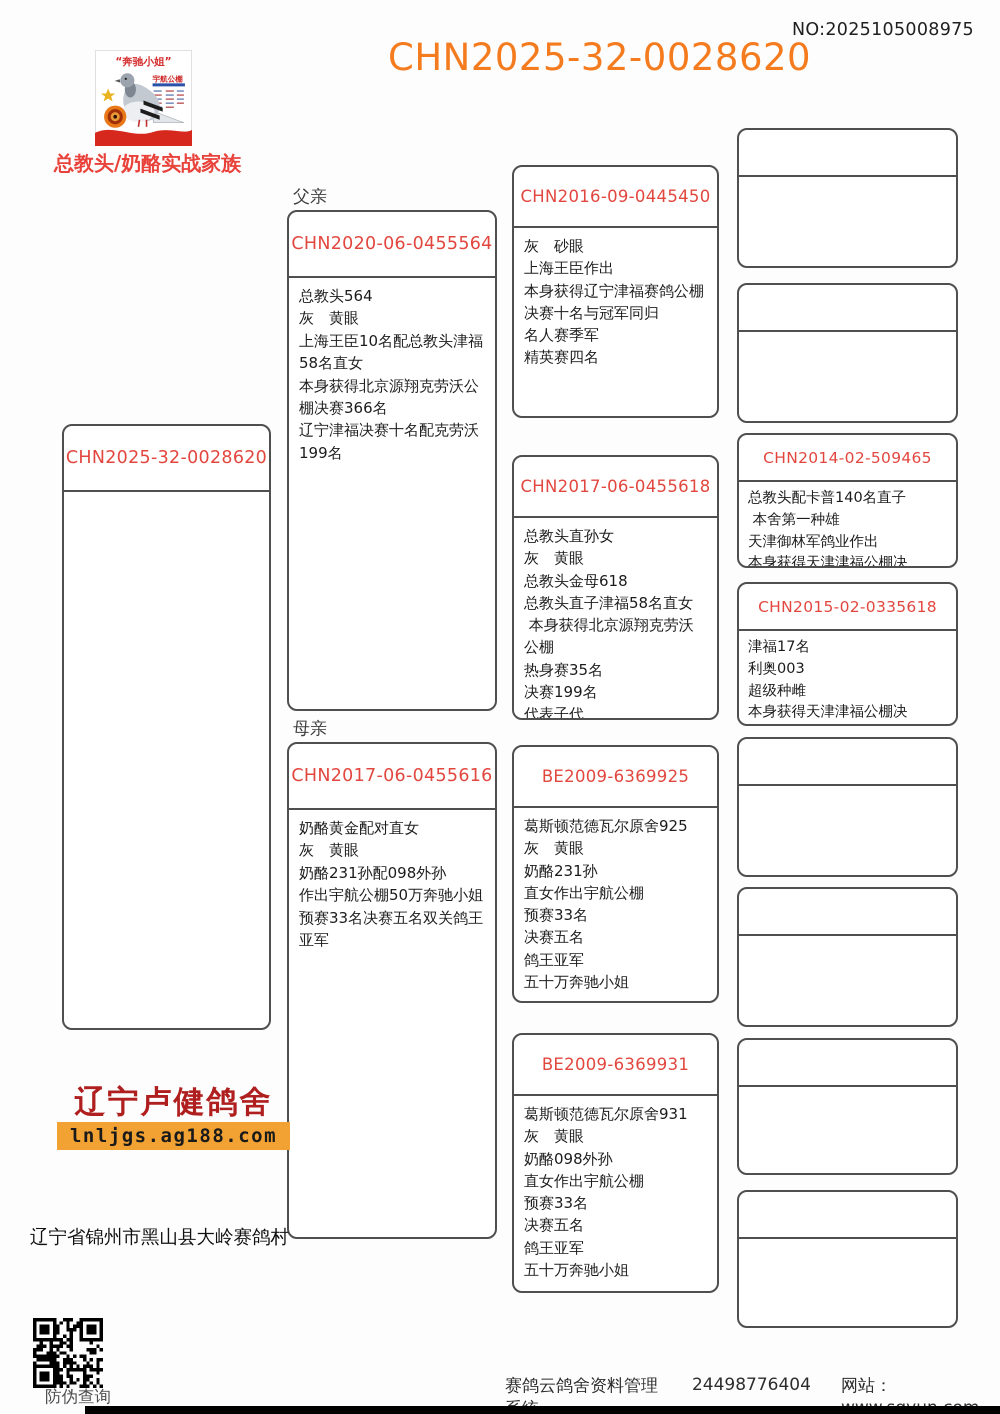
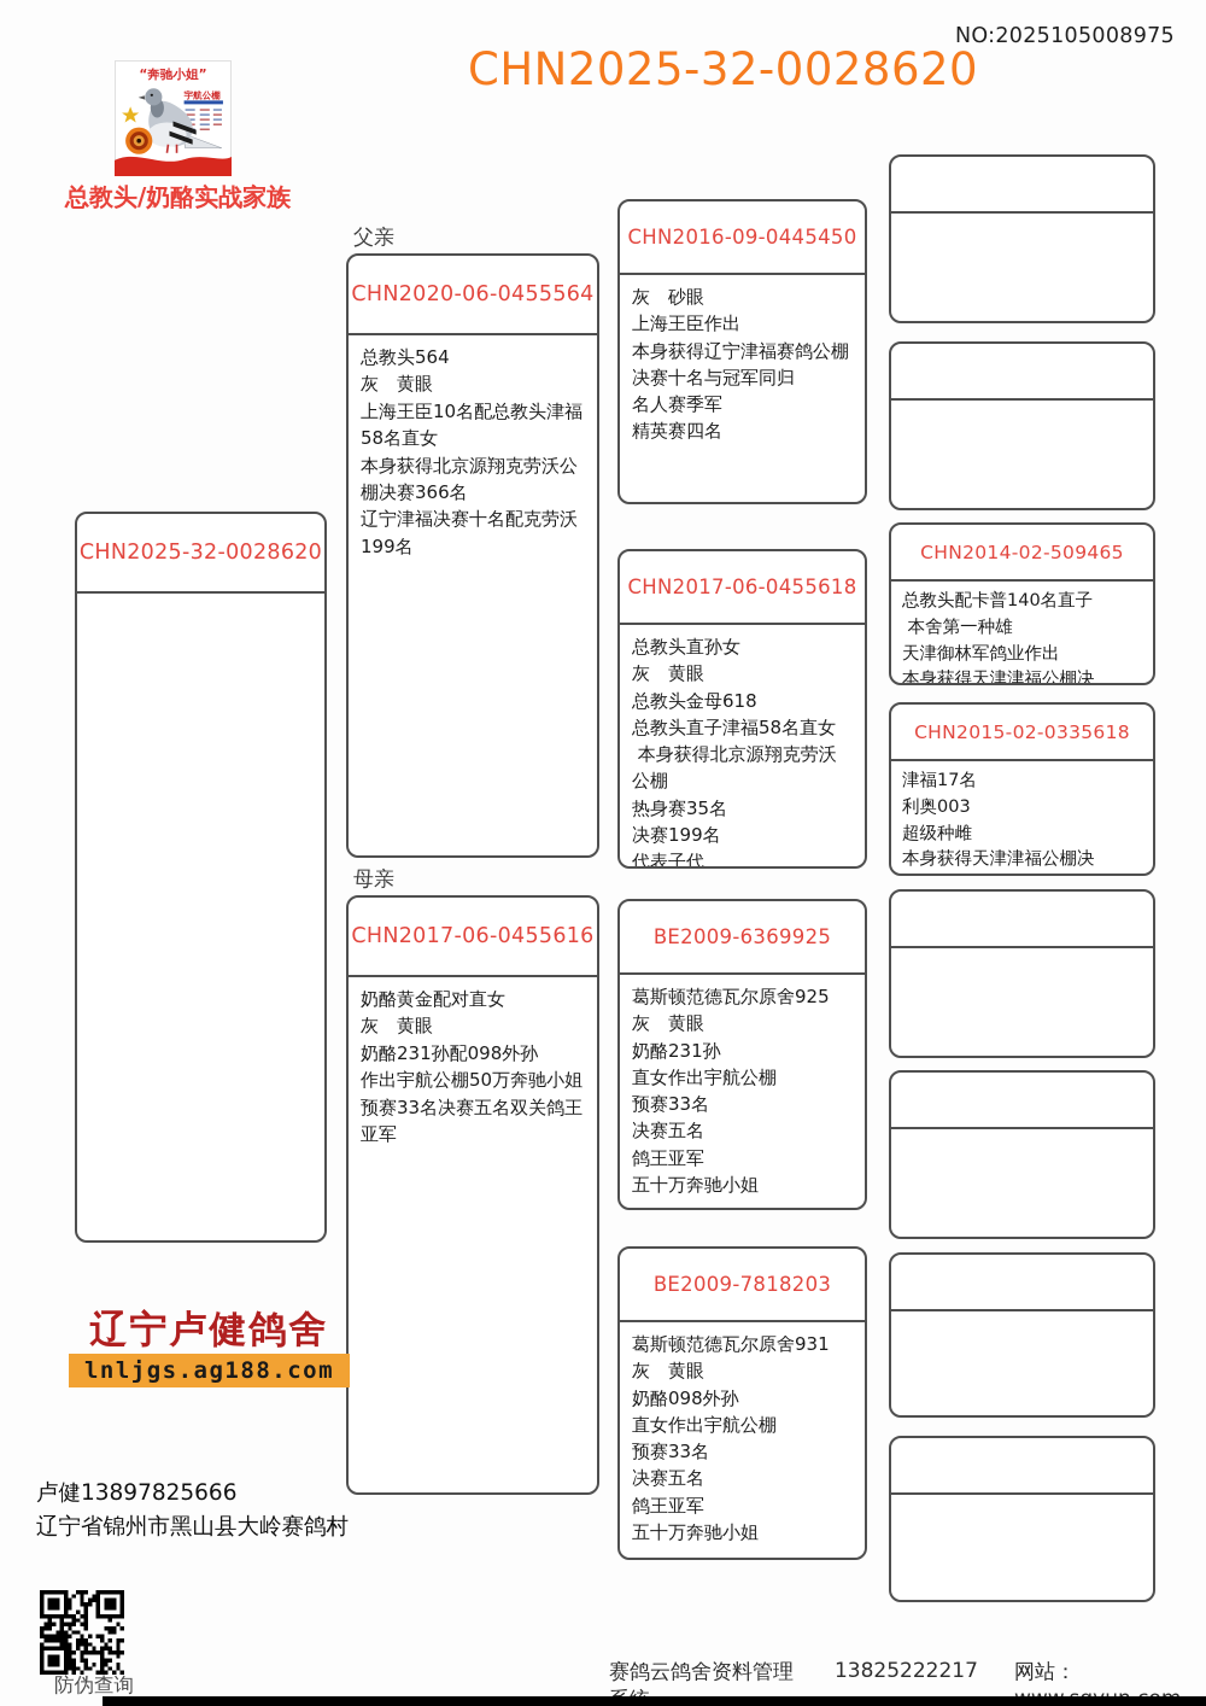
  NO:2025105008975
  CHN2025-32-0028620
  总教头/奶酪实战家族
  “奔驰小姐”
  宇航公棚
  父亲
  母亲
  CHN2025-32-0028620
  CHN2020-06-0455564
  总教头564
  灰 黄眼
  上海王臣10名配总教头津福58名直女
  本身获得北京源翔克劳沃公棚决赛366名
  辽宁津福决赛十名配克劳沃199名
  CHN2017-06-0455616
  奶酪黄金配对直女
  灰 黄眼
  奶酪231孙配098外孙
  作出宇航公棚50万奔驰小姐
  预赛33名决赛五名双关鸽王亚军
  CHN2016-09-0445450
  灰 砂眼
  上海王臣作出
  本身获得辽宁津福赛鸽公棚
  决赛十名与冠军同归
  名人赛季军
  精英赛四名
  CHN2017-06-0455618
  总教头直孙女
  灰 黄眼
  总教头金母618
  总教头直子津福58名直女
  本身获得北京源翔克劳沃公棚
  热身赛35名
  决赛199名
  代表子代
  BE2009-6369925
  葛斯顿范德瓦尔原舍925
  灰 黄眼
  奶酪231孙
  直女作出宇航公棚
  预赛33名
  决赛五名
  鸽王亚军
  五十万奔驰小姐
- BE2009-6369931
+ BE2009-7818203
  葛斯顿范德瓦尔原舍931
  灰 黄眼
  奶酪098外孙
  直女作出宇航公棚
  预赛33名
  决赛五名
  鸽王亚军
  五十万奔驰小姐
  CHN2014-02-509465
  总教头配卡普140名直子
  本舍第一种雄
  天津御林军鸽业作出
  本身获得天津津福公棚决
  CHN2015-02-0335618
  津福17名
  利奥003
  超级种雌
  本身获得天津津福公棚决
  辽宁卢健鸽舍
  lnljgs.ag188.com
+ 卢健13897825666
  辽宁省锦州市黑山县大岭赛鸽村
  防伪查询
  赛鸽云鸽舍资料管理
- 24498776404
+ 13825222217
